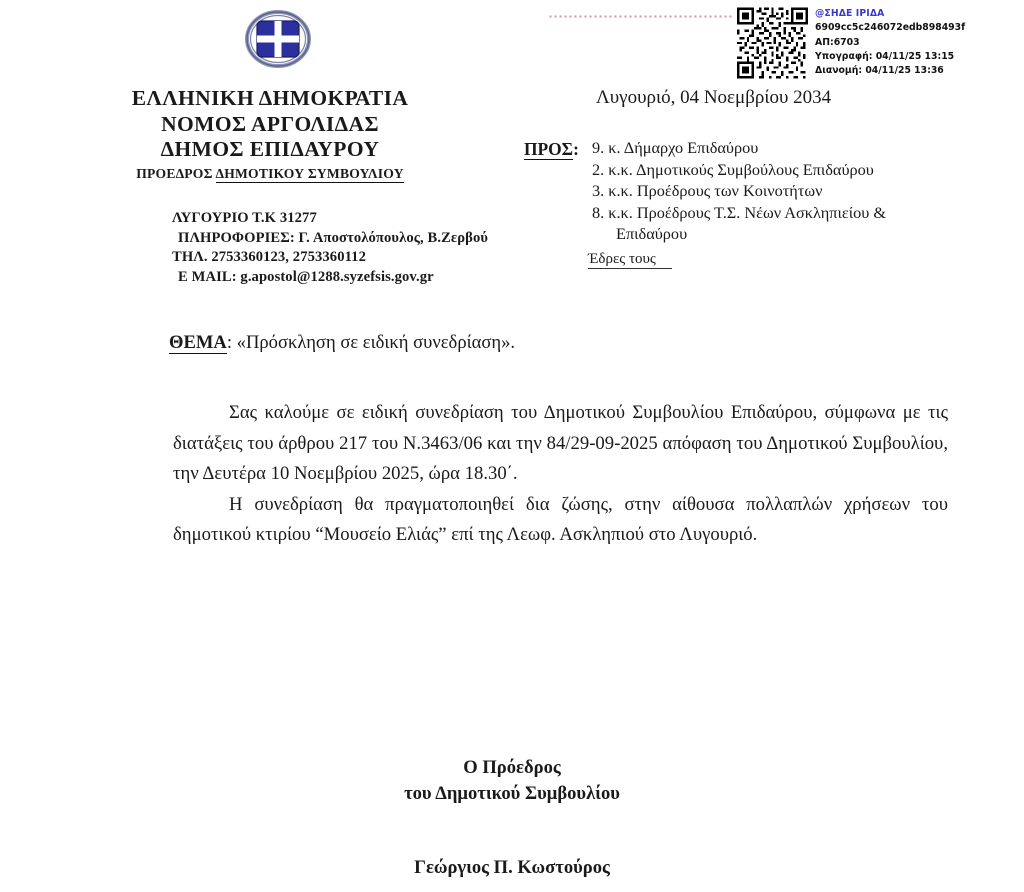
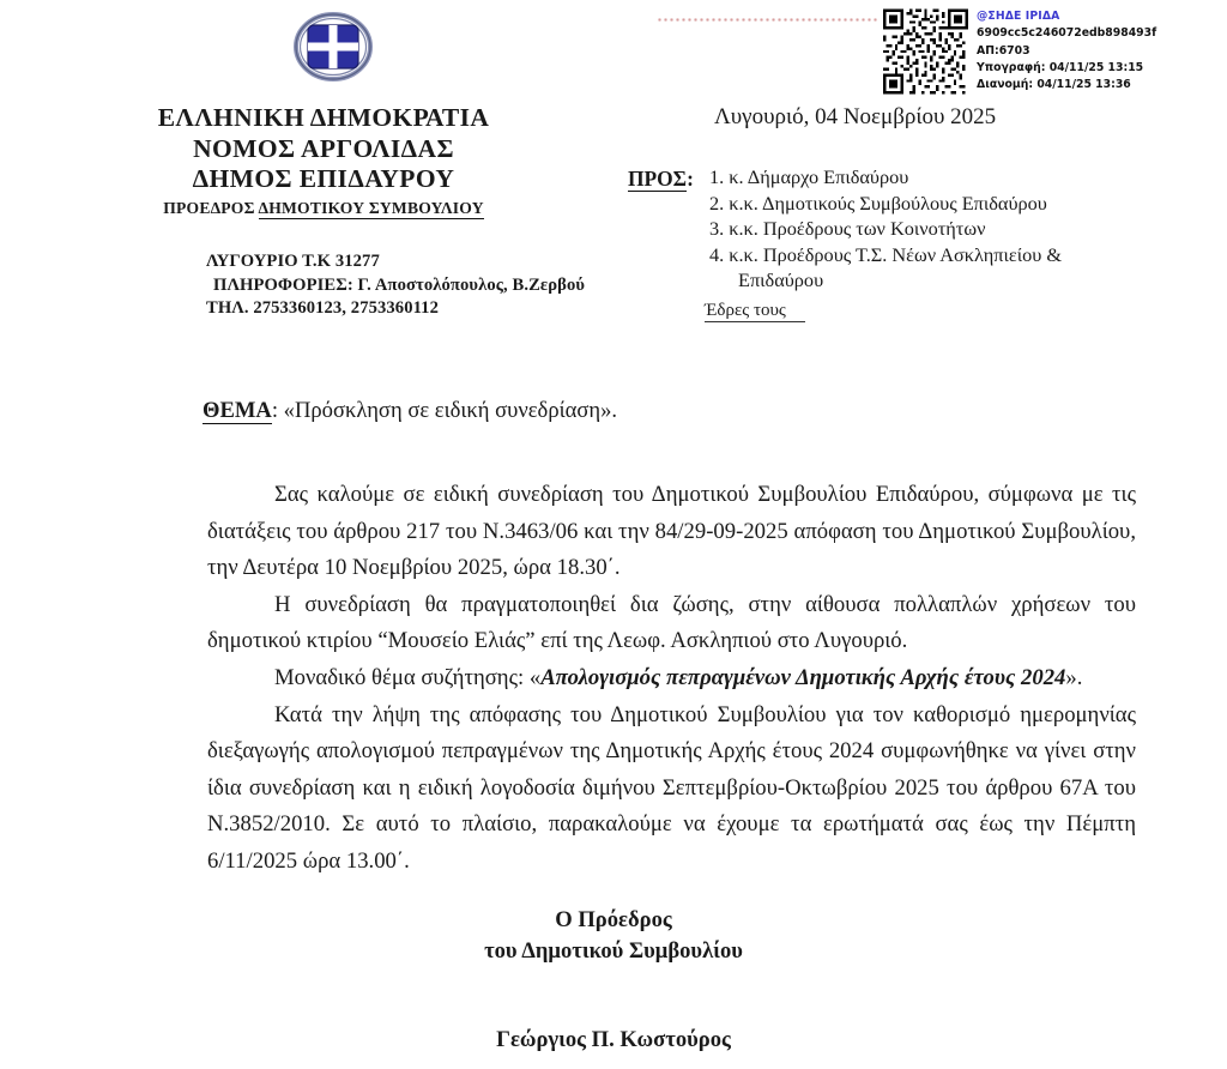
  @ΣΗΔΕ ΙΡΙΔΑ
  6909cc5c246072edb898493f
  ΑΠ:6703
  Υπογραφή: 04/11/25 13:15
  Διανομή: 04/11/25 13:36
  ΕΛΛΗΝΙΚΗ ΔΗΜΟΚΡΑΤΙΑ
  ΝΟΜΟΣ ΑΡΓΟΛΙΔΑΣ
  ΔΗΜΟΣ ΕΠΙΔΑΥΡΟΥ
  ΠΡΟΕΔΡΟΣ ΔΗΜΟΤΙΚΟΥ ΣΥΜΒΟΥΛΙΟΥ
  ΛΥΓΟΥΡΙΟ Τ.Κ 31277
  ΠΛΗΡΟΦΟΡΙΕΣ: Γ. Αποστολόπουλος, Β.Ζερβού
  ΤΗΛ. 2753360123, 2753360112
- E MAIL: g.apostol@1288.syzefsis.gov.gr
- Λυγουριό, 04 Νοεμβρίου 2034
+ Λυγουριό, 04 Νοεμβρίου 2025
  ΠΡΟΣ:
- 9. κ. Δήμαρχο Επιδαύρου
+ 1. κ. Δήμαρχο Επιδαύρου
  2. κ.κ. Δημοτικούς Συμβούλους Επιδαύρου
  3. κ.κ. Προέδρους των Κοινοτήτων
- 8. κ.κ. Προέδρους Τ.Σ. Νέων Ασκληπιείου &
+ 4. κ.κ. Προέδρους Τ.Σ. Νέων Ασκληπιείου &
  Επιδαύρου
  Έδρες τους
  ΘΕΜΑ: «Πρόσκληση σε ειδική συνεδρίαση».
  Σας καλούμε σε ειδική συνεδρίαση του Δημοτικού Συμβουλίου Επιδαύρου, σύμφωνα με τις διατάξεις του άρθρου 217 του Ν.3463/06 και την 84/29-09-2025 απόφαση του Δημοτικού Συμβουλίου, την Δευτέρα 10 Νοεμβρίου 2025, ώρα 18.30΄.
  Η συνεδρίαση θα πραγματοποιηθεί δια ζώσης, στην αίθουσα πολλαπλών χρήσεων του δημοτικού κτιρίου “Μουσείο Ελιάς” επί της Λεωφ. Ασκληπιού στο Λυγουριό.
+ Μοναδικό θέμα συζήτησης: «Απολογισμός πεπραγμένων Δημοτικής Αρχής έτους 2024».
+ Κατά την λήψη της απόφασης του Δημοτικού Συμβουλίου για τον καθορισμό ημερομηνίας διεξαγωγής απολογισμού πεπραγμένων της Δημοτικής Αρχής έτους 2024 συμφωνήθηκε να γίνει στην ίδια συνεδρίαση και η ειδική λογοδοσία διμήνου Σεπτεμβρίου-Οκτωβρίου 2025 του άρθρου 67Α του Ν.3852/2010. Σε αυτό το πλαίσιο, παρακαλούμε να έχουμε τα ερωτήματά σας έως την Πέμπτη 6/11/2025 ώρα 13.00΄.
  Ο Πρόεδρος
  του Δημοτικού Συμβουλίου
  Γεώργιος Π. Κωστούρος
